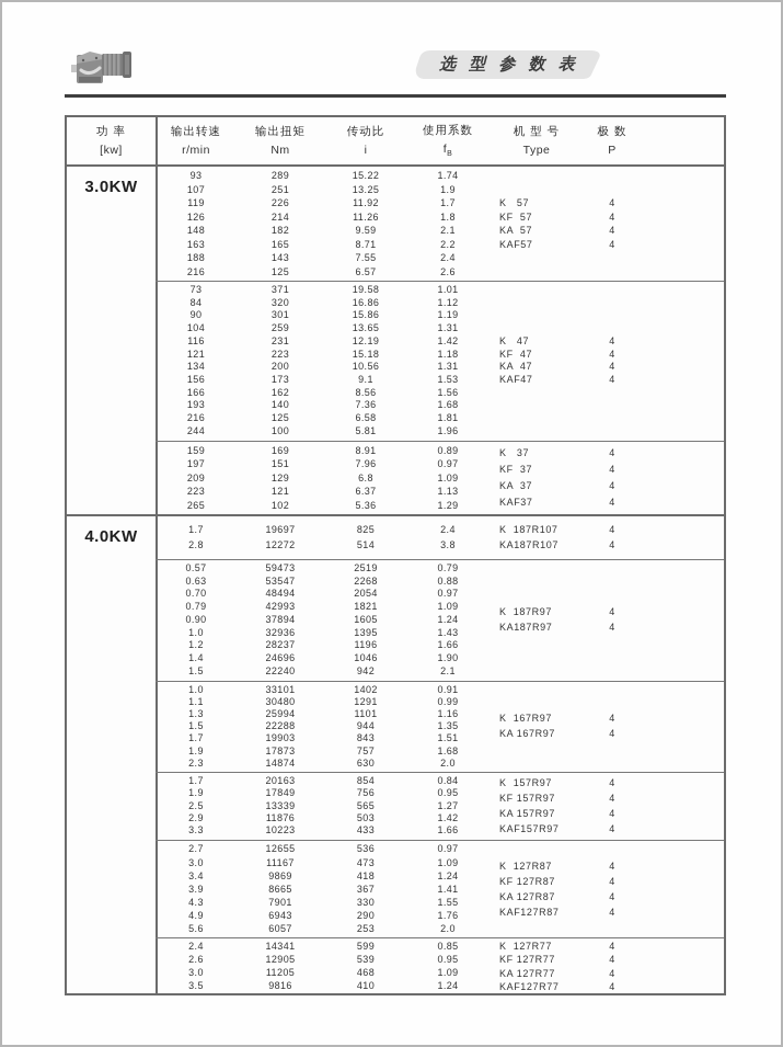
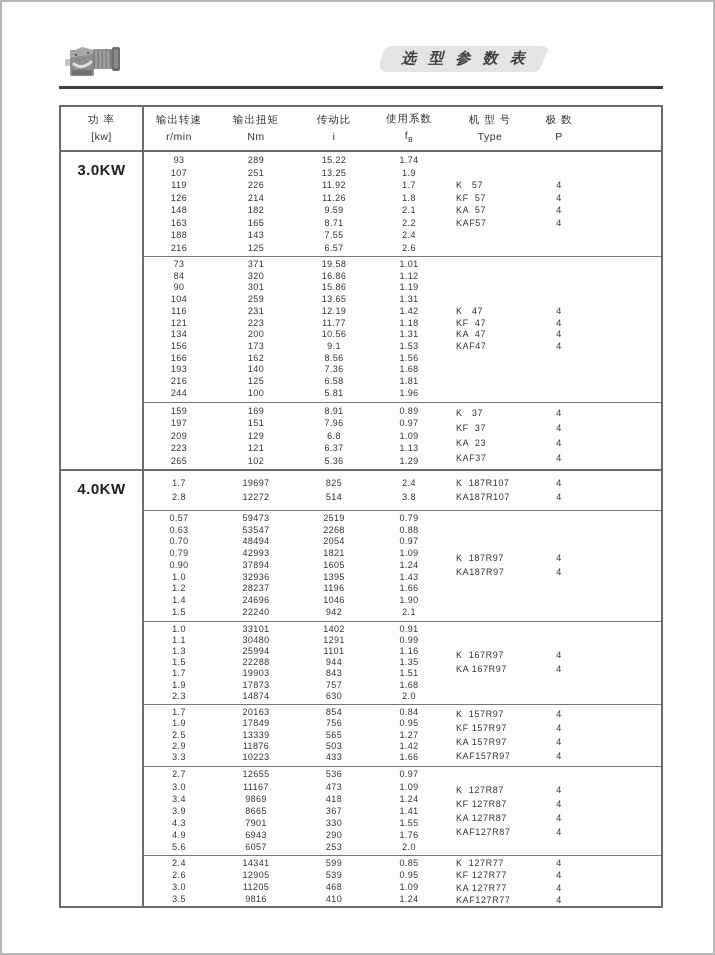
  选 型 参 数 表
  功 率
  [kw]
  输出转速
  r/min
  输出扭矩
  Nm
  传动比
  i
  使用系数
  机 型 号
  Type
  极 数
  P
  3.0KW
  93
  107
  119
  126
  148
  163
  188
  216
  289
  251
  226
  214
  182
  165
  143
  125
  15.22
  13.25
  11.92
  11.26
  9.59
  8.71
  7.55
  6.57
  1.74
  1.9
  1.7
  1.8
  2.1
  2.2
  2.4
  2.6
  K 57
  KF 57
  KA 57
  KAF57
  4
  4
  4
  4
  73
  84
  90
  104
  116
  121
  134
  156
  166
  193
  216
  244
  371
  320
  301
  259
  231
  223
  200
  173
  162
  140
  125
  100
  19.58
  16.86
  15.86
  13.65
  12.19
- 15.18
+ 11.77
  10.56
  9.1
  8.56
  7.36
  6.58
  5.81
  1.01
  1.12
  1.19
  1.31
  1.42
  1.18
  1.31
  1.53
  1.56
  1.68
  1.81
  1.96
  K 47
  KF 47
  KA 47
  KAF47
  4
  4
  4
  4
  159
  197
  209
  223
  265
  169
  151
  129
  121
  102
  8.91
  7.96
  6.8
  6.37
  5.36
  0.89
  0.97
  1.09
  1.13
  1.29
  K 37
  KF 37
- KA 37
+ KA 23
  KAF37
  4
  4
  4
  4
  4.0KW
  1.7
  2.8
  19697
  12272
  825
  514
  2.4
  3.8
  K 187R107
  KA187R107
  4
  4
  0.57
  0.63
  0.70
  0.79
  0.90
  1.0
  1.2
  1.4
  1.5
  59473
  53547
  48494
  42993
  37894
  32936
  28237
  24696
  22240
  2519
  2268
  2054
  1821
  1605
  1395
  1196
  1046
  942
  0.79
  0.88
  0.97
  1.09
  1.24
  1.43
  1.66
  1.90
  2.1
  K 187R97
  KA187R97
  4
  4
  1.0
  1.1
  1.3
  1.5
  1.7
  1.9
  2.3
  33101
  30480
  25994
  22288
  19903
  17873
  14874
  1402
  1291
  1101
  944
  843
  757
  630
  0.91
  0.99
  1.16
  1.35
  1.51
  1.68
  2.0
  K 167R97
  KA 167R97
  4
  4
  1.7
  1.9
  2.5
  2.9
  3.3
  20163
  17849
  13339
  11876
  10223
  854
  756
  565
  503
  433
  0.84
  0.95
  1.27
  1.42
  1.66
  K 157R97
  KF 157R97
  KA 157R97
  KAF157R97
  4
  4
  4
  4
  2.7
  3.0
  3.4
  3.9
  4.3
  4.9
  5.6
  12655
  11167
  9869
  8665
  7901
  6943
  6057
  536
  473
  418
  367
  330
  290
  253
  0.97
  1.09
  1.24
  1.41
  1.55
  1.76
  2.0
  K 127R87
  KF 127R87
  KA 127R87
  KAF127R87
  4
  4
  4
  4
  2.4
  2.6
  3.0
  3.5
  14341
  12905
  11205
  9816
  599
  539
  468
  410
  0.85
  0.95
  1.09
  1.24
  K 127R77
  KF 127R77
  KA 127R77
  KAF127R77
  4
  4
  4
  4
